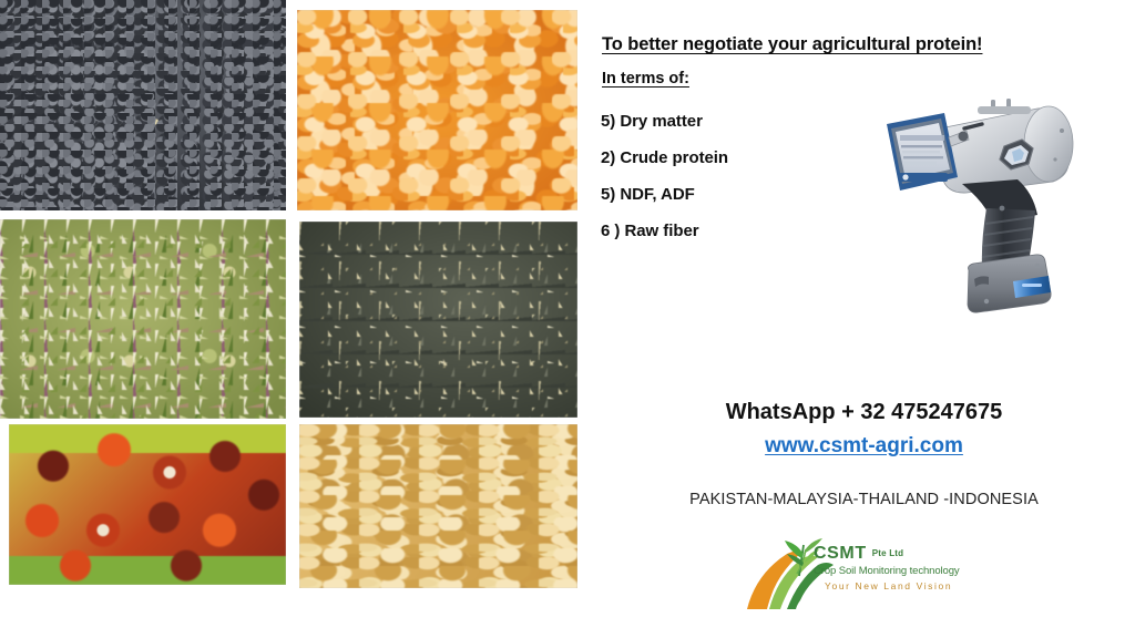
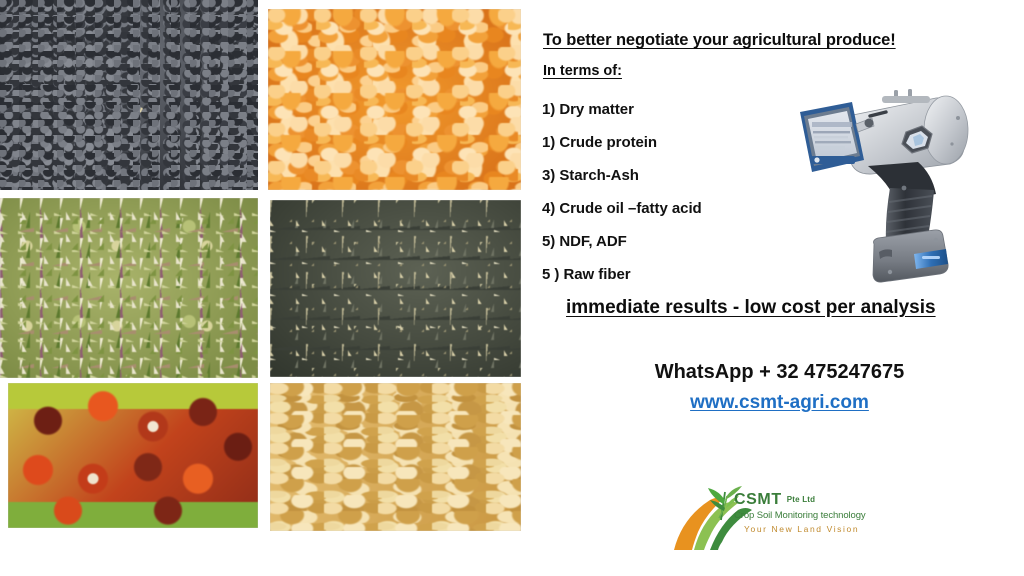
- To better negotiate your agricultural protein!
+ To better negotiate your agricultural produce!
  In terms of:
- 5) Dry matter
+ 1) Dry matter
- 2) Crude protein
+ 1) Crude protein
+ 3) Starch-Ash
+ 4) Crude oil –fatty acid
  5) NDF, ADF
- 6 ) Raw fiber
+ 5 ) Raw fiber
+ immediate results - low cost per analysis
  WhatsApp + 32 475247675
  www.csmt-agri.com
- PAKISTAN-MALAYSIA-THAILAND -INDONESIA
  CSMT Pte Ltd
  Crop Soil Monitoring technology
  Your New Land Vision
